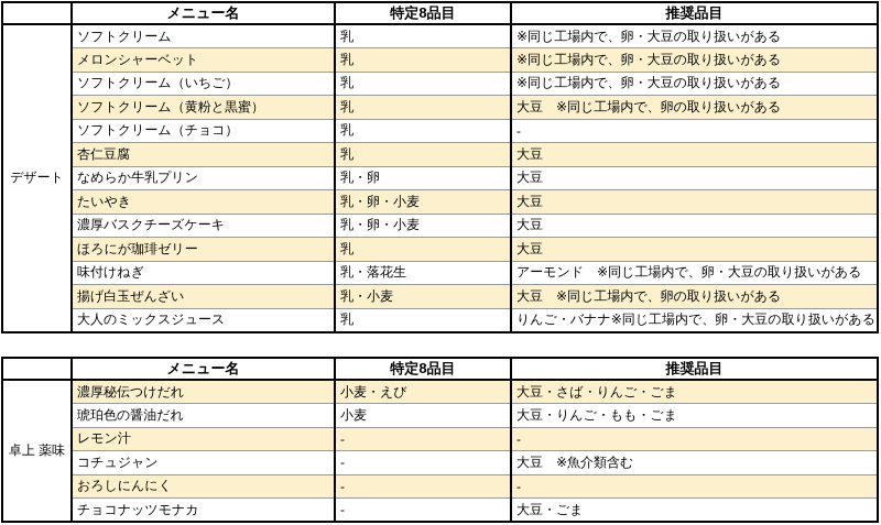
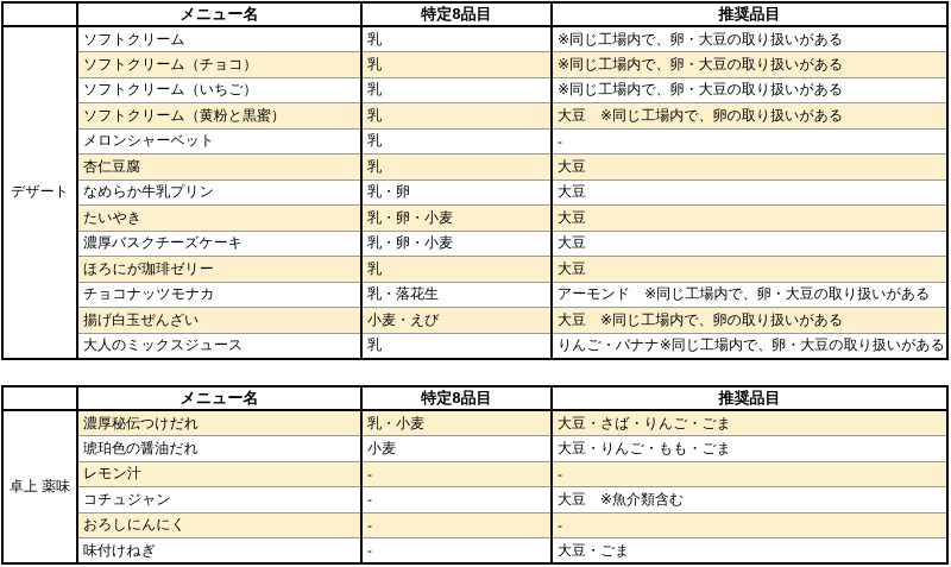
  	メニュー名	特定8品目	推奨品目
  デザート	ソフトクリーム	乳	※同じ工場内で、卵・大豆の取り扱いがある
- メロンシャーベット	乳	※同じ工場内で、卵・大豆の取り扱いがある
+ ソフトクリーム（チョコ）	乳	※同じ工場内で、卵・大豆の取り扱いがある
  ソフトクリーム（いちご）	乳	※同じ工場内で、卵・大豆の取り扱いがある
  ソフトクリーム（黄粉と黒蜜）	乳	大豆 ※同じ工場内で、卵の取り扱いがある
- ソフトクリーム（チョコ）	乳	-
+ メロンシャーベット	乳	-
  杏仁豆腐	乳	大豆
  なめらか牛乳プリン	乳・卵	大豆
  たいやき	乳・卵・小麦	大豆
  濃厚バスクチーズケーキ	乳・卵・小麦	大豆
  ほろにが珈琲ゼリー	乳	大豆
- 味付けねぎ	乳・落花生	アーモンド ※同じ工場内で、卵・大豆の取り扱いがある
+ チョコナッツモナカ	乳・落花生	アーモンド ※同じ工場内で、卵・大豆の取り扱いがある
- 揚げ白玉ぜんざい	乳・小麦	大豆 ※同じ工場内で、卵の取り扱いがある
+ 揚げ白玉ぜんざい	小麦・えび	大豆 ※同じ工場内で、卵の取り扱いがある
  大人のミックスジュース	乳	りんご・バナナ※同じ工場内で、卵・大豆の取り扱いがある
  	メニュー名	特定8品目	推奨品目
- 卓上 薬味	濃厚秘伝つけだれ	小麦・えび	大豆・さば・りんご・ごま
+ 卓上 薬味	濃厚秘伝つけだれ	乳・小麦	大豆・さば・りんご・ごま
  琥珀色の醤油だれ	小麦	大豆・りんご・もも・ごま
  レモン汁	-	-
  コチュジャン	-	大豆 ※魚介類含む
  おろしにんにく	-	-
- チョコナッツモナカ	-	大豆・ごま
+ 味付けねぎ	-	大豆・ごま
